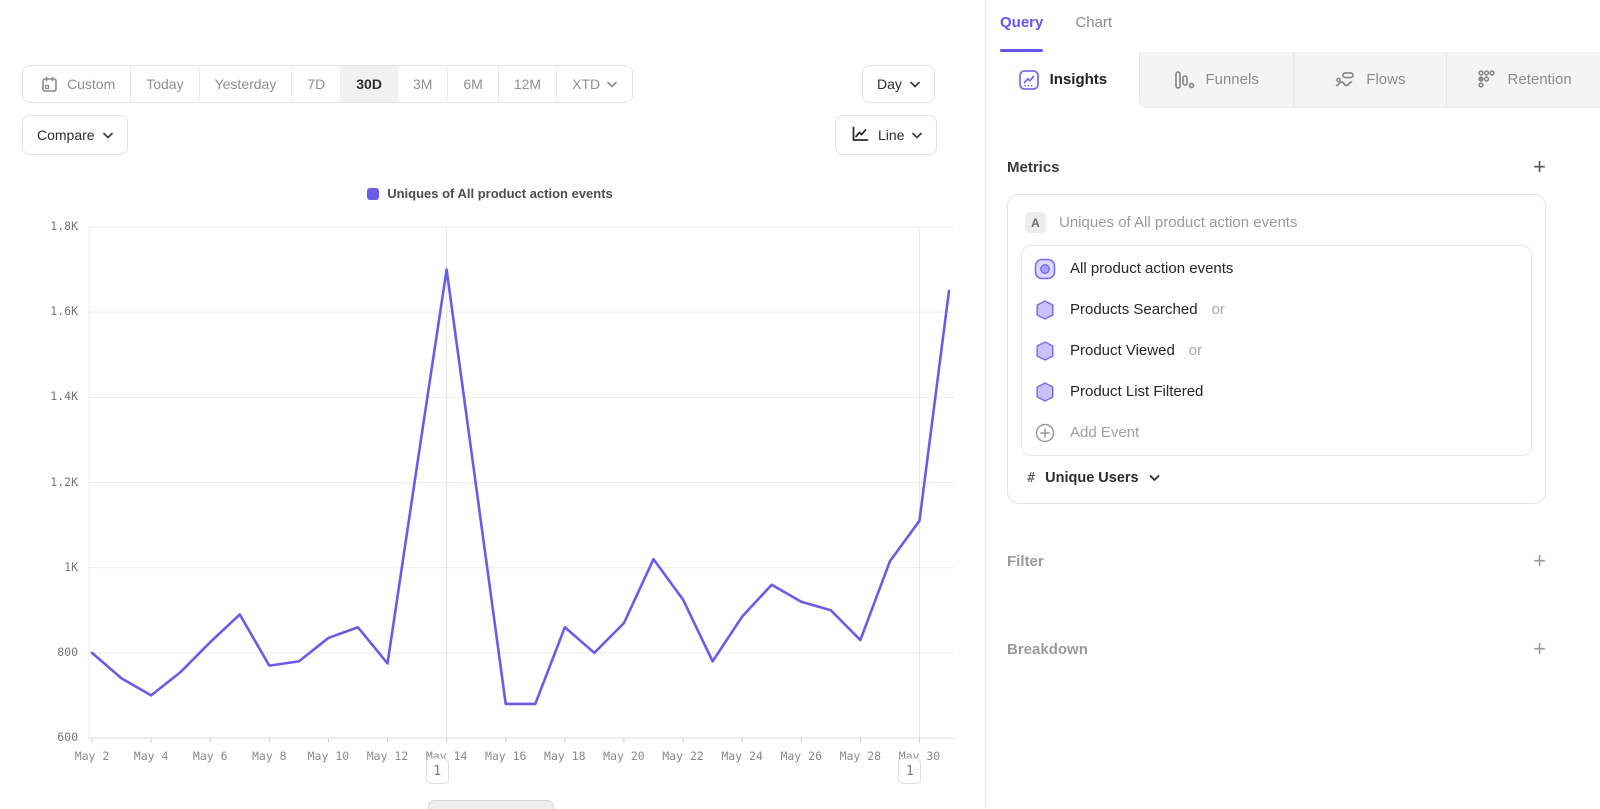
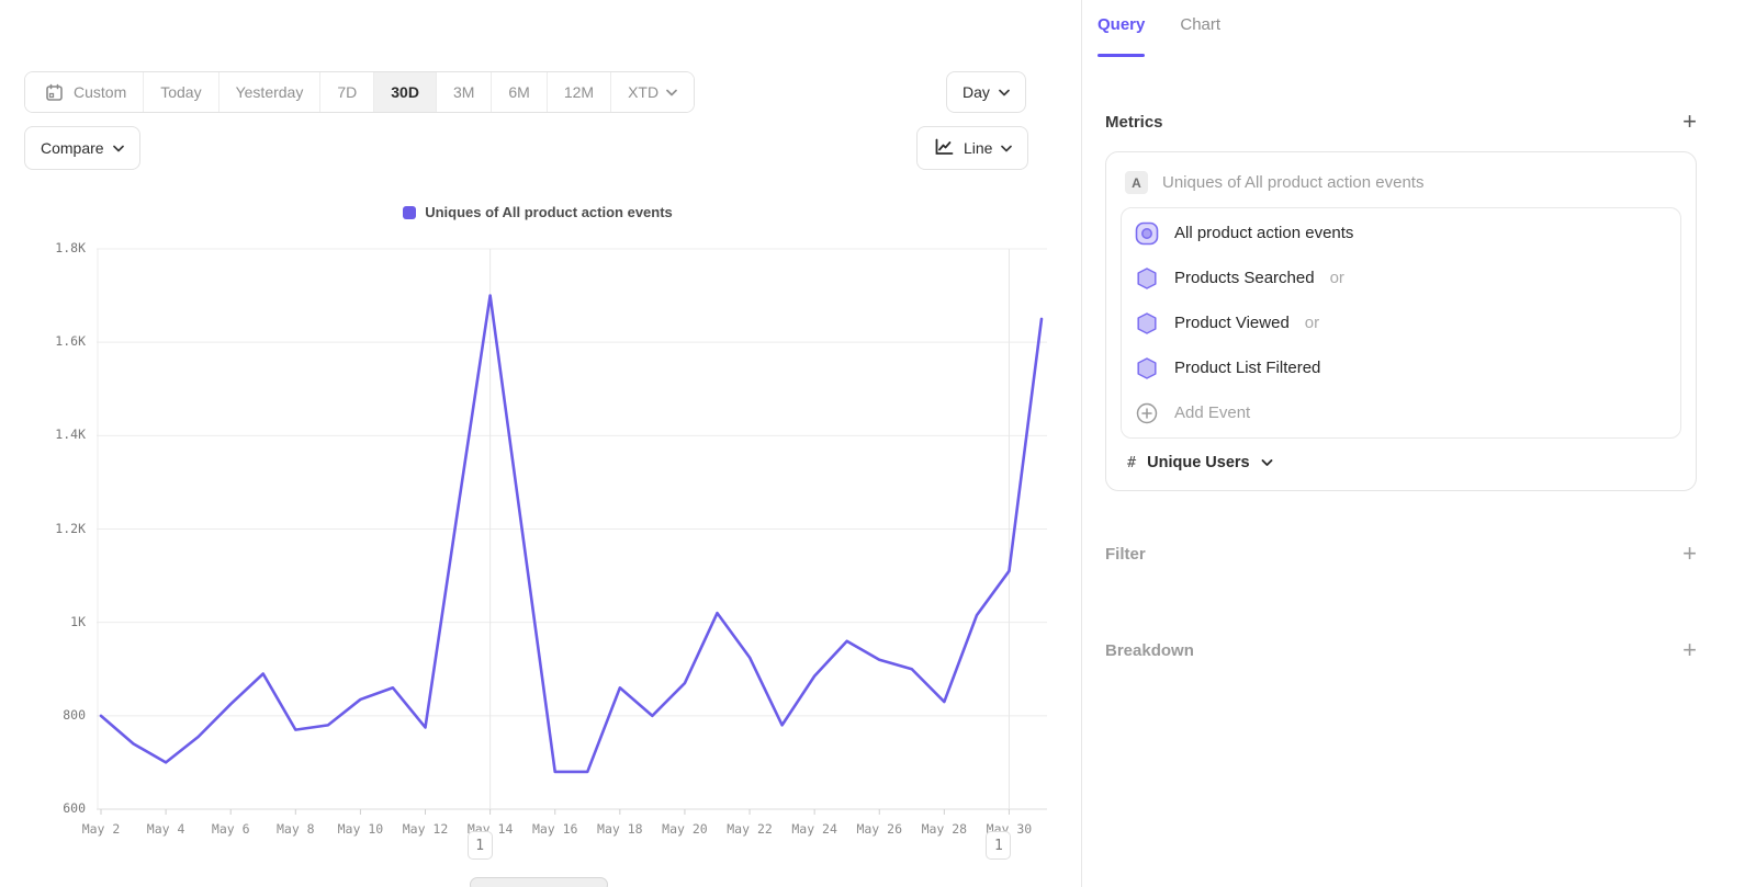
  Custom
  Today
  Yesterday
  7D
  30D
  3M
  6M
  12M
  XTD
  Day
  Compare
  Line
  Uniques of All product action events
  1.8K
  1.6K
  1.4K
  1.2K
  1K
  800
  600
  May 2
  May 4
  May 6
  May 8
  May 10
  May 12
  May 14
  May 16
  May 18
  May 20
  May 22
  May 24
  May 26
  May 28
  May 30
  1
  1
  Query
  Chart
- Insights
- Funnels
- Flows
- Retention
  Metrics
  +
  A
  Uniques of All product action events
  All product action events
  Products Searched
  or
  Product Viewed
  or
  Product List Filtered
  Add Event
  #
  Unique Users
  Filter
  +
  Breakdown
  +
